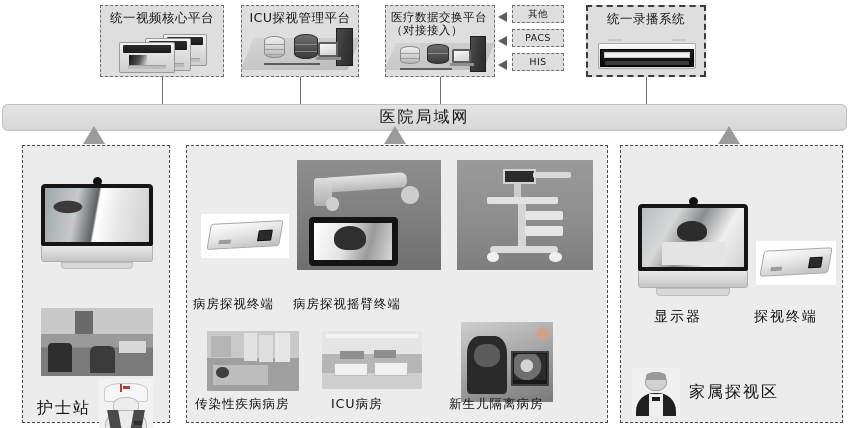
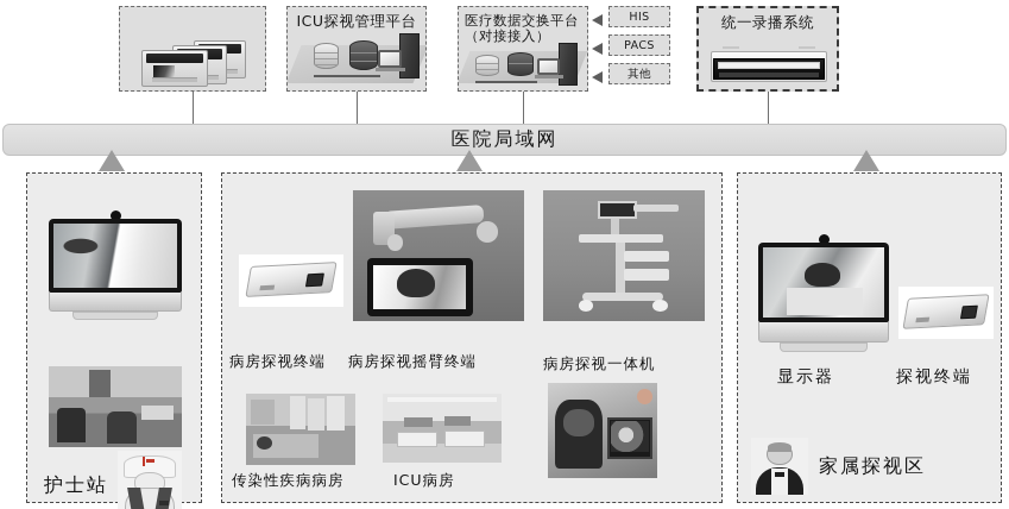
- 统一视频核心平台
  ICU探视管理平台
  医疗数据交换平台
  （对接接入）
  统一录播系统
- 其他
+ HIS
  PACS
- HIS
+ 其他
  医院局域网
  护士站
  病房探视终端
  病房探视摇臂终端
+ 病房探视一体机
  传染性疾病病房
  ICU病房
- 新生儿隔离病房
  显示器
  探视终端
  家属探视区
